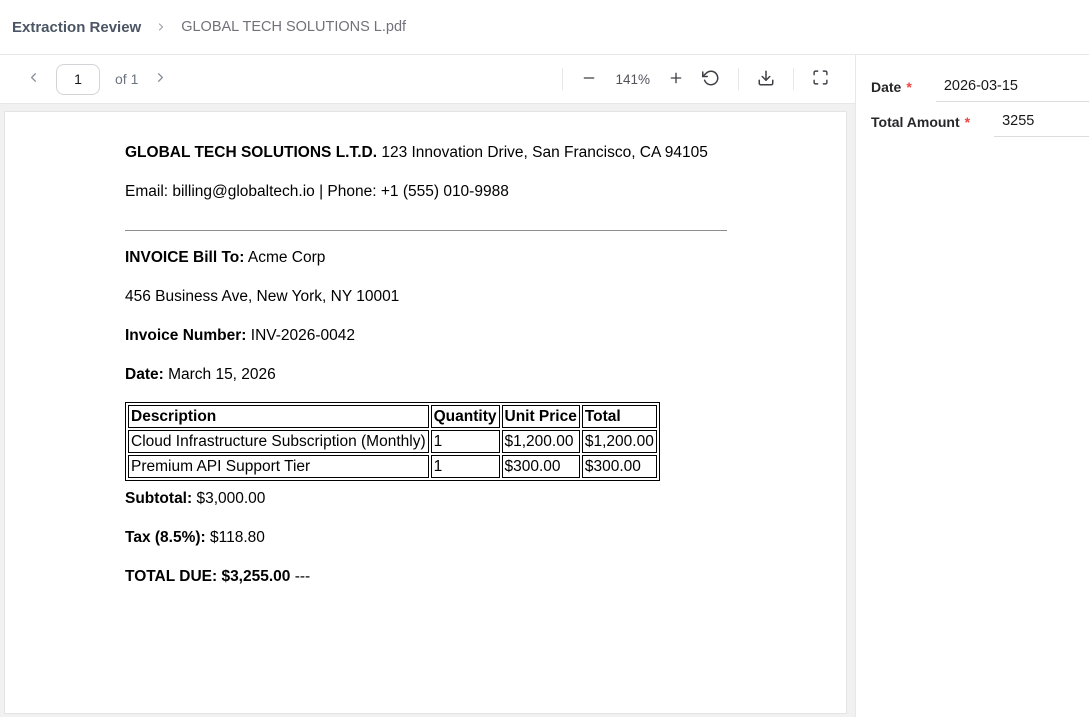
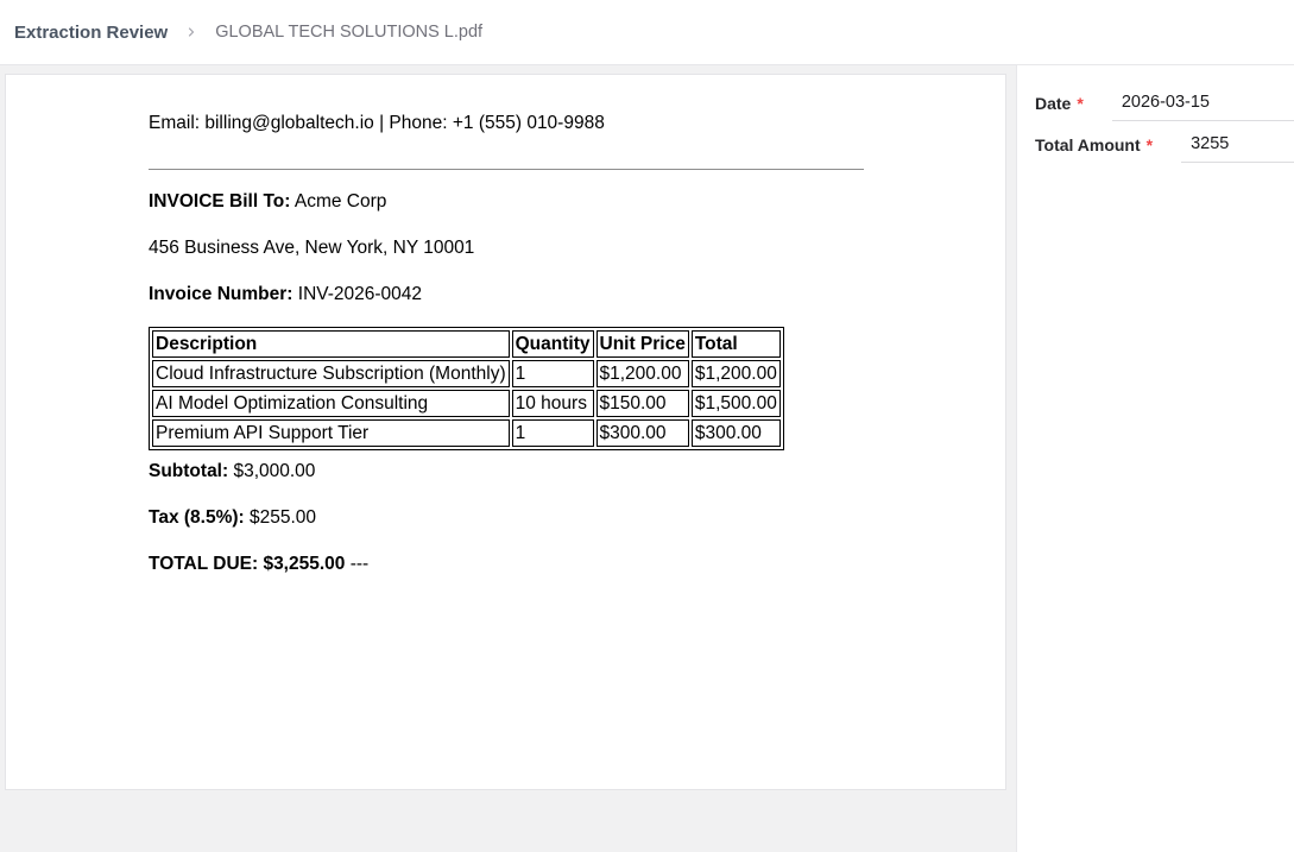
  Extraction Review
  GLOBAL TECH SOLUTIONS L.pdf
- 1
- of 1
- 141%
- GLOBAL TECH SOLUTIONS L.T.D. 123 Innovation Drive, San Francisco, CA 94105
  Email: billing@globaltech.io | Phone: +1 (555) 010-9988
  INVOICE Bill To: Acme Corp
  456 Business Ave, New York, NY 10001
  Invoice Number: INV-2026-0042
- Date: March 15, 2026
  Description	Quantity	Unit Price	Total
  Cloud Infrastructure Subscription (Monthly)	1	$1,200.00	$1,200.00
+ AI Model Optimization Consulting	10 hours	$150.00	$1,500.00
  Premium API Support Tier	1	$300.00	$300.00
  Subtotal: $3,000.00
- Tax (8.5%): $118.80
+ Tax (8.5%): $255.00
  TOTAL DUE: $3,255.00 ---
  Date
  *
  2026-03-15
  Total Amount
  *
  3255
